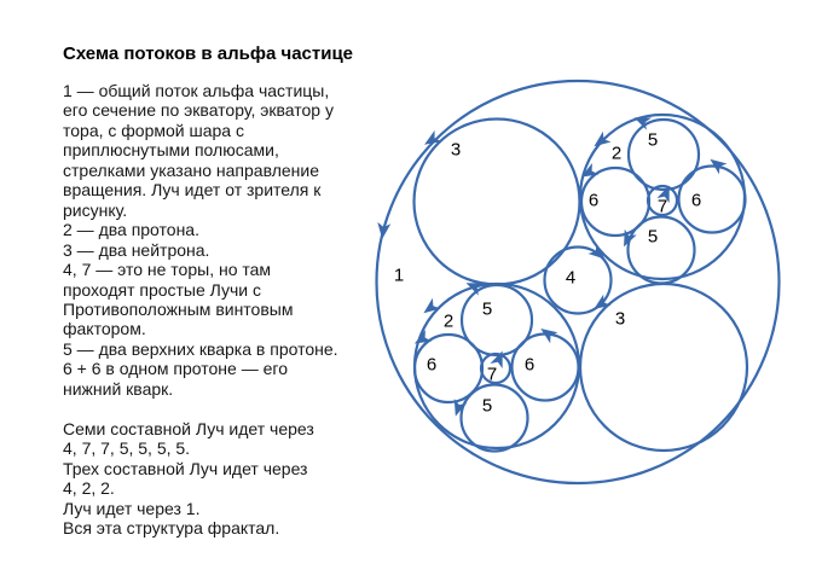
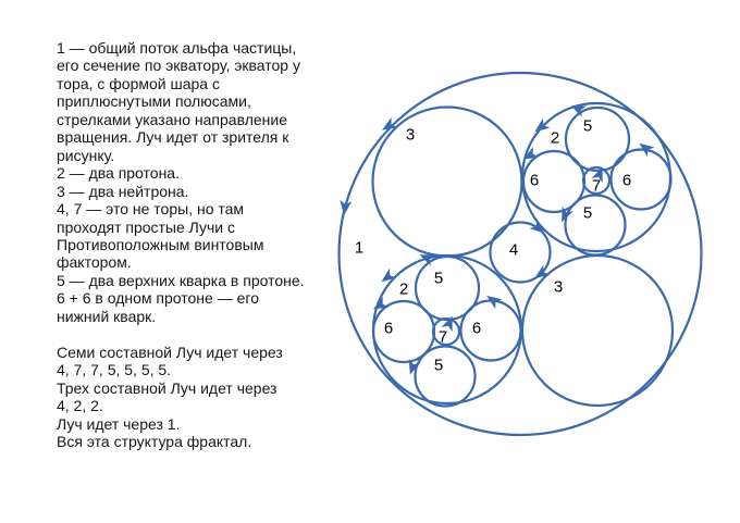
- Схема потоков в альфа частице
  1 — общий поток альфа частицы,
  его сечение по экватору, экватор у
  тора, с формой шара с
  приплюснутыми полюсами,
  стрелками указано направление
  вращения. Луч идет от зрителя к
  рисунку.
  2 — два протона.
  3 — два нейтрона.
  4, 7 — это не торы, но там
  проходят простые Лучи с
  Противоположным винтовым
  фактором.
  5 — два верхних кварка в протоне.
  6 + 6 в одном протоне — его
  нижний кварк.
  Семи составной Луч идет через
  4, 7, 7, 5, 5, 5, 5.
  Трех составной Луч идет через
  4, 2, 2.
  Луч идет через 1.
  Вся эта структура фрактал.
  1
  3
  2
  5
  6
  7
  6
  5
  4
  3
  2
  5
  6
  7
  6
  5
